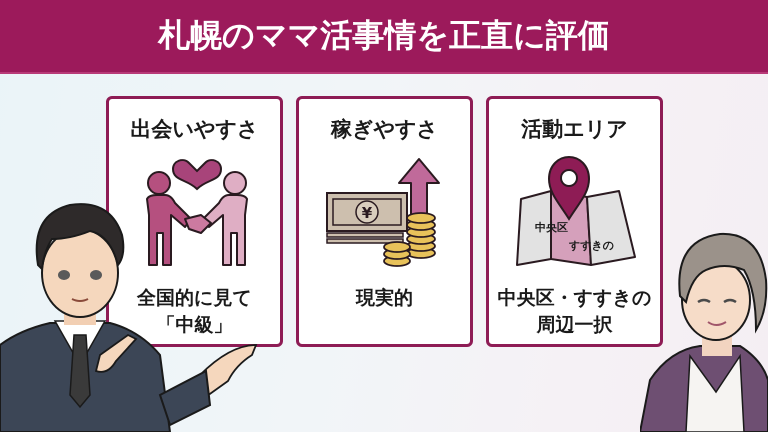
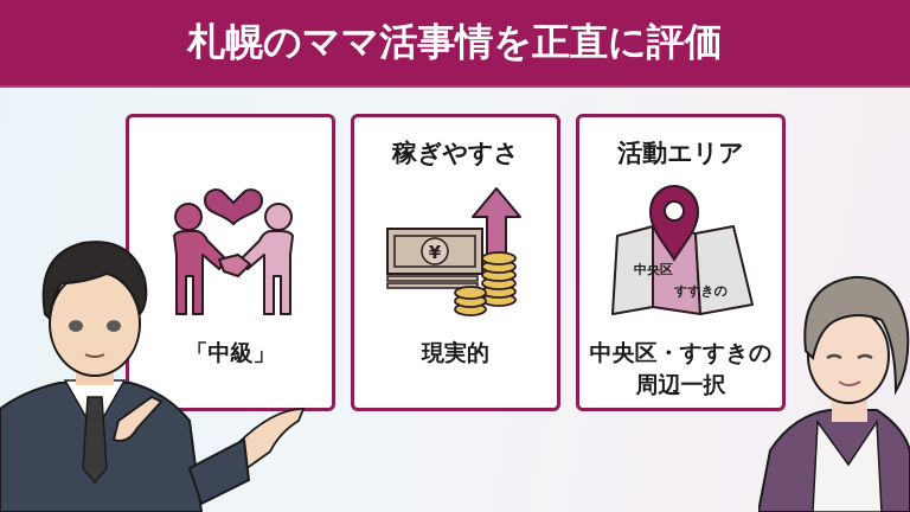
  札幌のママ活事情を正直に評価
- 出会いやすさ
- 全国的に見て
  「中級」
  稼ぎやすさ
  ¥
  現実的
  活動エリア
  中央区
  すすきの
  中央区・すすきの
  周辺一択
